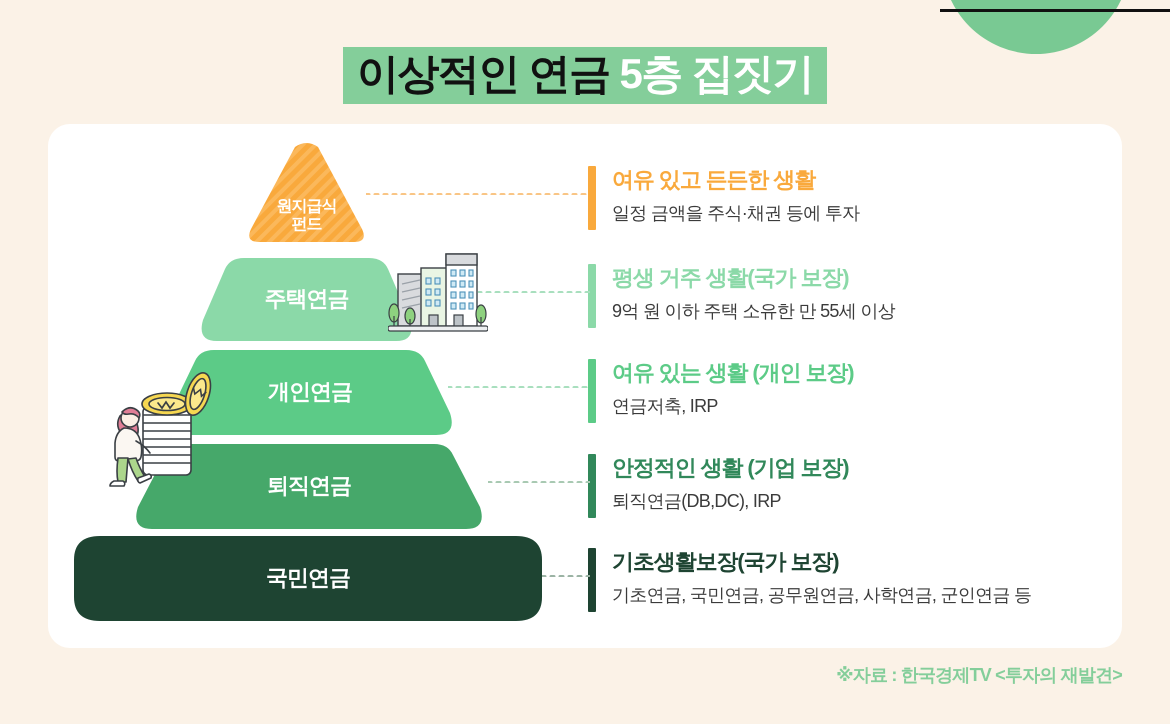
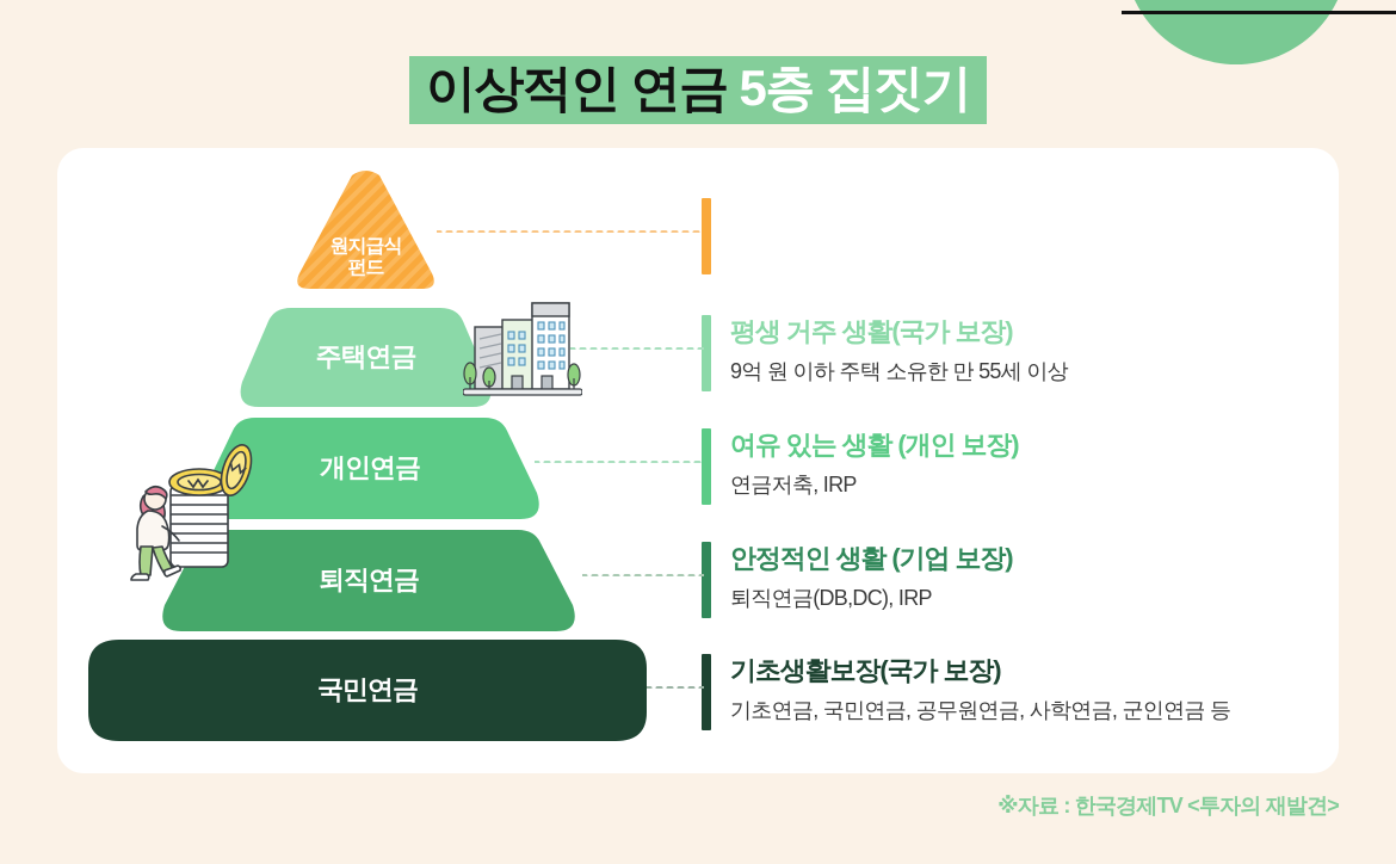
  이상적인 연금 5층 집짓기
  원지급식
  펀드
  주택연금
  개인연금
  퇴직연금
  국민연금
- 여유 있고 든든한 생활
- 일정 금액을 주식·채권 등에 투자
  평생 거주 생활(국가 보장)
  9억 원 이하 주택 소유한 만 55세 이상
  여유 있는 생활 (개인 보장)
  연금저축, IRP
  안정적인 생활 (기업 보장)
  퇴직연금(DB,DC), IRP
  기초생활보장(국가 보장)
  기초연금, 국민연금, 공무원연금, 사학연금, 군인연금 등
  ※자료 : 한국경제TV <투자의 재발견>
